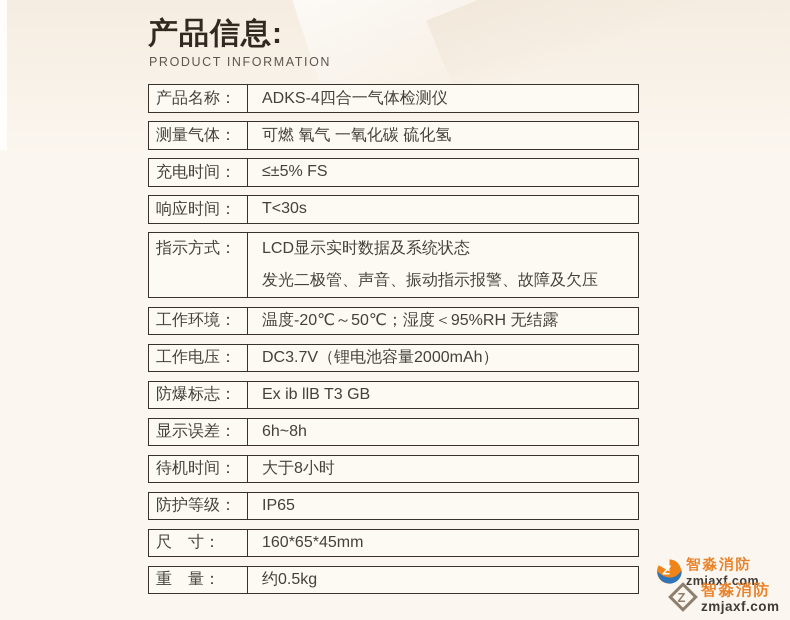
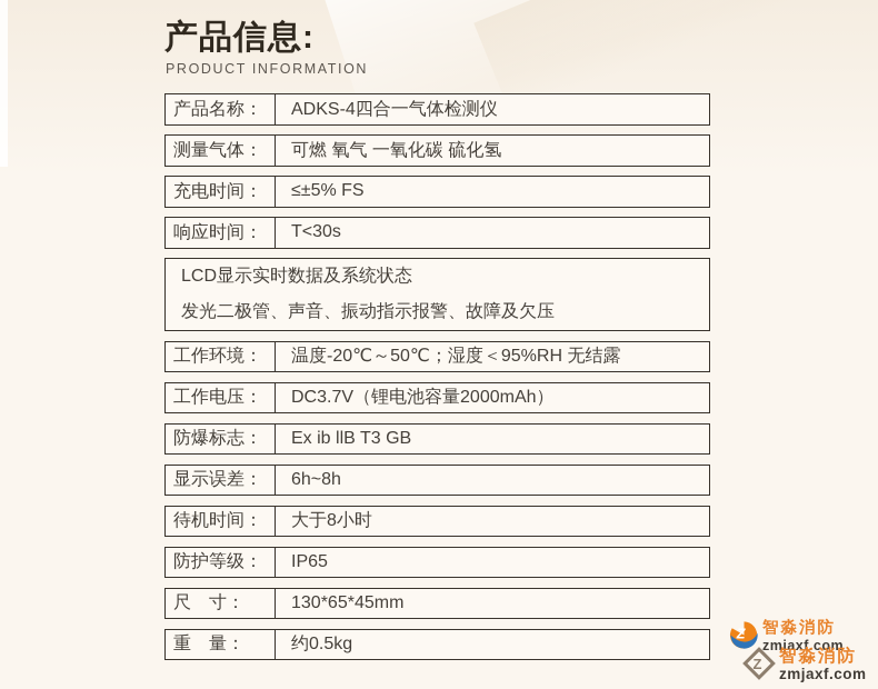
  产品信息:
  PRODUCT INFORMATION
  产品名称：
  ADKS-4四合一气体检测仪
  测量气体：
  可燃 氧气 一氧化碳 硫化氢
  充电时间：
  ≤±5% FS
  响应时间：
  T<30s
- 指示方式：
  LCD显示实时数据及系统状态
  发光二极管、声音、振动指示报警、故障及欠压
  工作环境：
  温度-20℃～50℃；湿度＜95%RH 无结露
  工作电压：
  DC3.7V（锂电池容量2000mAh）
  防爆标志：
  Ex ib llB T3 GB
  显示误差：
  6h~8h
  待机时间：
  大于8小时
  防护等级：
  IP65
  尺 寸：
- 160*65*45mm
+ 130*65*45mm
  重 量：
  约0.5kg
  Z
  智淼消防
  zmjaxf.com
  Z
  智淼消防
  zmjaxf.com
